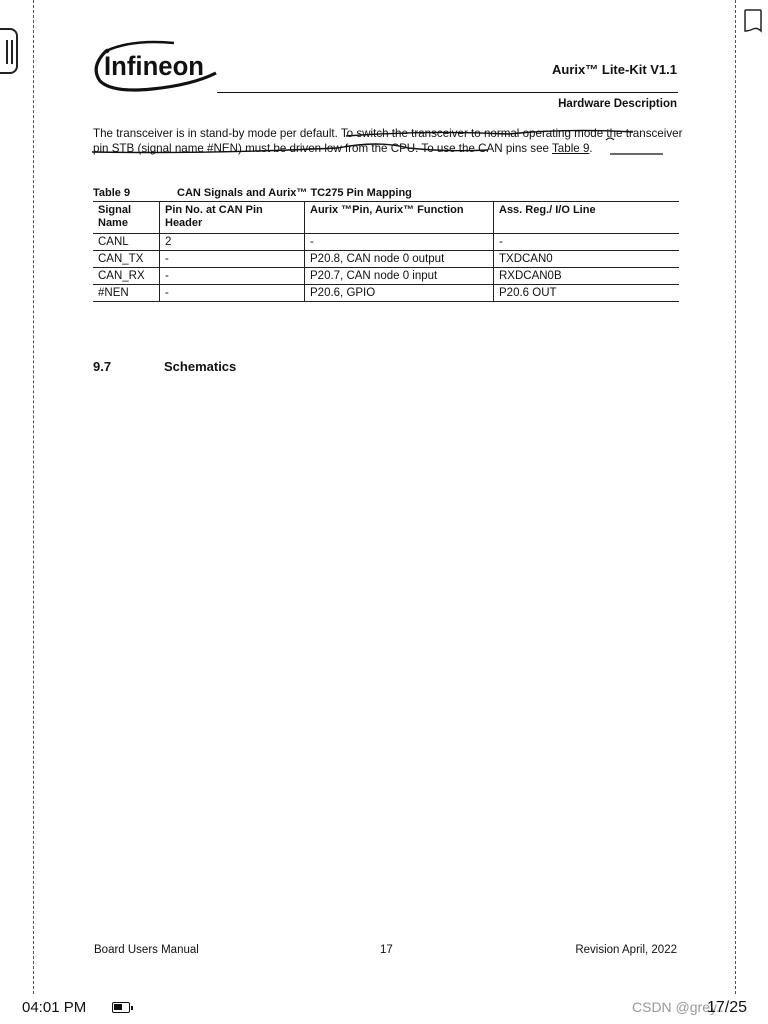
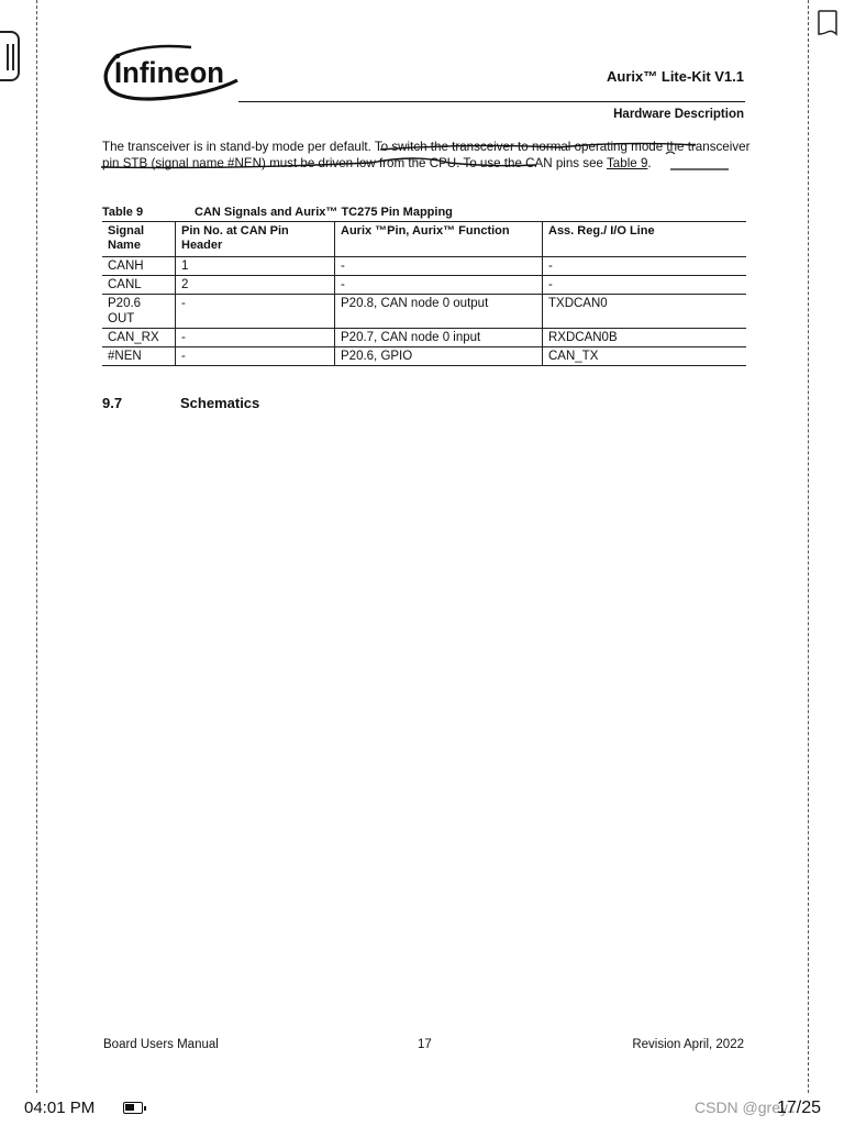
  Infineon
  Aurix™ Lite-Kit V1.1
  Hardware Description
  The transceiver is in stand-by mode per default. To swit transceiver t operating mode the transceiver pin STB (signal name #NEN) must be driv from the CP To use the CAN pins see Table 9.
  Table 9
  CAN Signals and Aurix™ TC275 Pin Mapping
  Signal Name	Pin No. at CAN Pin Header	Aurix ™Pin, Aurix™ Function	Ass. Reg./ I/O Line
+ CANH	1	-	-
  CANL	2	-	-
- CAN_TX	-	P20.8, CAN node 0 output	TXDCAN0
+ P20.6 OUT	-	P20.8, CAN node 0 output	TXDCAN0
  CAN_RX	-	P20.7, CAN node 0 input	RXDCAN0B
- #NEN	-	P20.6, GPIO	P20.6 OUT
+ #NEN	-	P20.6, GPIO	CAN_TX
  9.7
  Schematics
  Board Users Manual
  17
  Revision April, 2022
  04:01 PM
  CSDN @grey...
  17/25
